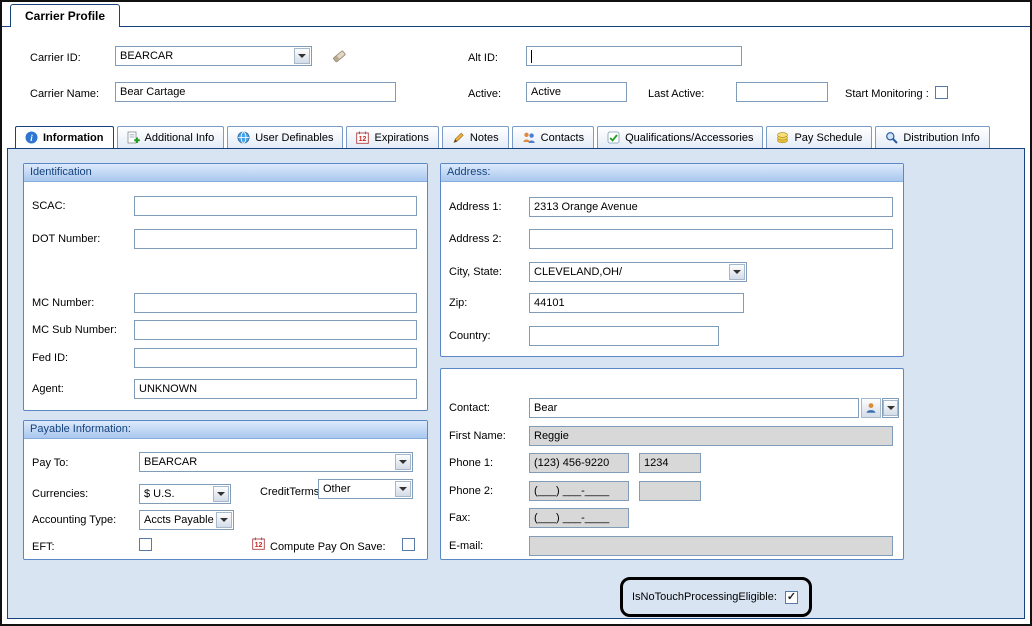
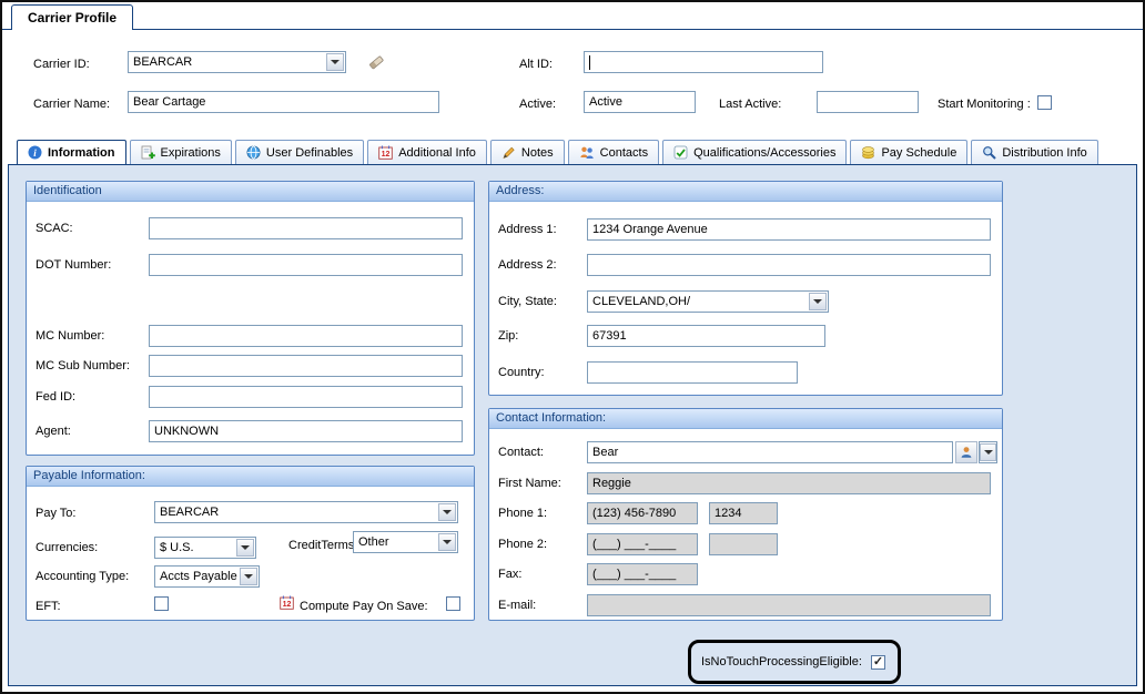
  Carrier Profile
  Carrier ID:
  BEARCAR
  Alt ID:
  Carrier Name:
  Bear Cartage
  Active:
  Active
  Last Active:
  Start Monitoring :
  i
  Information
- Additional Info
+ Expirations
  User Definables
- Expirations
+ Additional Info
  Notes
  Contacts
  Qualifications/Accessories
  Pay Schedule
  Distribution Info
  Identification
  SCAC:
  DOT Number:
  MC Number:
  MC Sub Number:
  Fed ID:
  Agent:
  UNKNOWN
  Payable Information:
  Pay To:
  BEARCAR
  Currencies:
  $ U.S.
  CreditTerms
  Other
  Accounting Type:
  Accts Payable
  EFT:
  Compute Pay On Save:
  Address:
  Address 1:
- 2313 Orange Avenue
+ 1234 Orange Avenue
  Address 2:
  City, State:
  CLEVELAND,OH/
  Zip:
- 44101
+ 67391
  Country:
+ Contact Information:
  Contact:
  Bear
  First Name:
  Reggie
  Phone 1:
- (123) 456-9220
+ (123) 456-7890
  1234
  Phone 2:
  (___) ___-____
  Fax:
  (___) ___-____
  E-mail:
  IsNoTouchProcessingEligible:
  ✓
